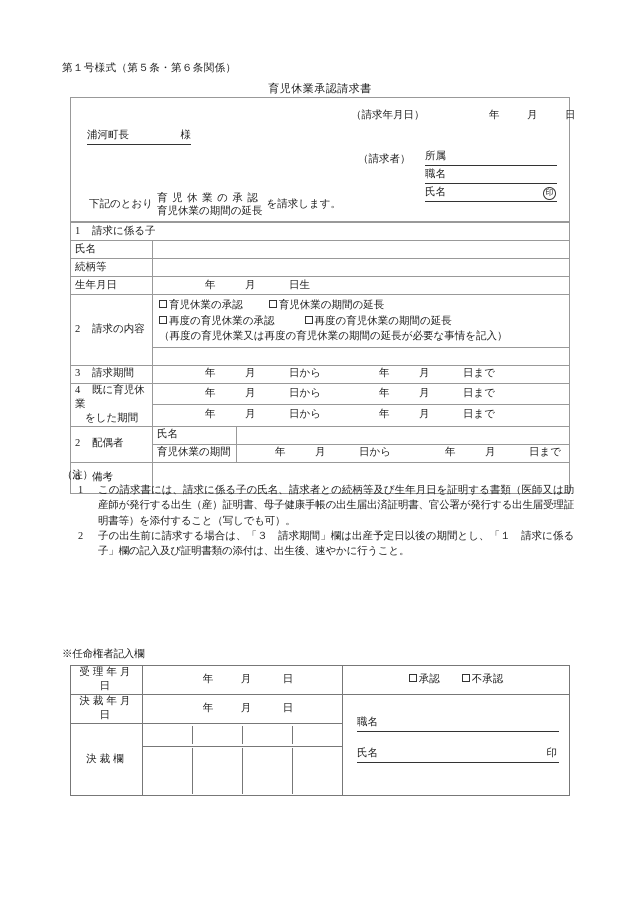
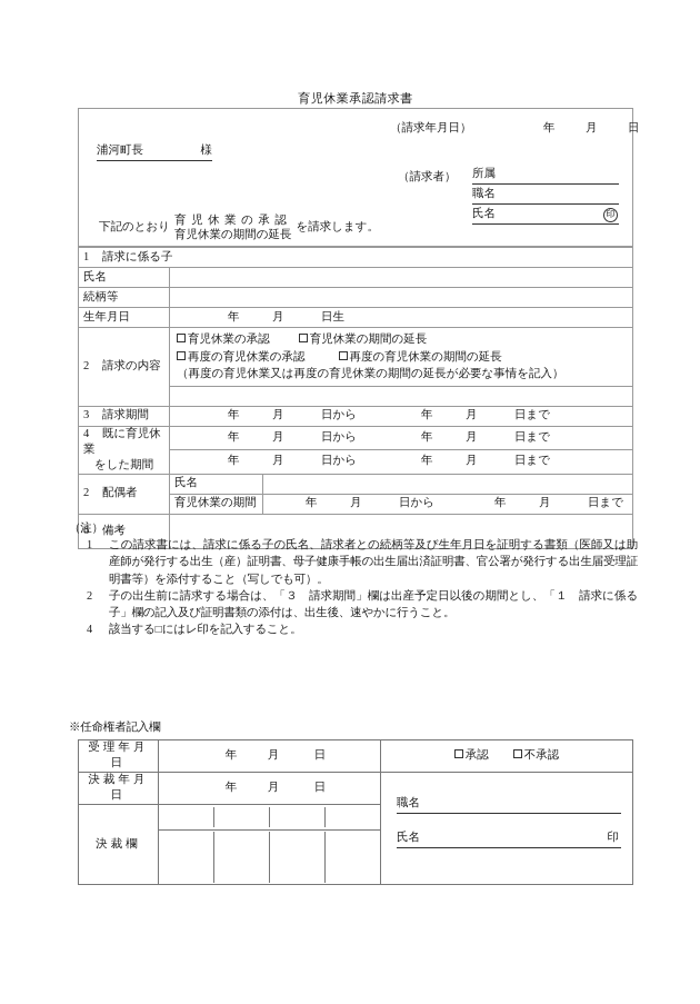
- 第１号様式（第５条・第６条関係）
  育児休業承認請求書
  （請求年月日）
  年 月 日
  浦河町長 様
  （請求者）
  所属
  職名
  氏名
  印
  下記のとおり
  育児休業の承認
  育児休業の期間の延長
  を請求します。
  1 請求に係る子
  氏名
  続柄等
  生年月日	年 月 日生
  2 請求の内容	育児休業の承認 育児休業の期間の延長 再度の育児休業の承認 再度の育児休業の期間の延長 （再度の育児休業又は再度の育児休業の期間の延長が必要な事情を記入）
  3 請求期間	年 月 日から 年 月 日まで
  4 既に育児休業をした期間	年 月 日から 年 月 日まで
  年 月 日から 年 月 日まで
  2 配偶者	氏名
  育児休業の期間	年 月 日から 年 月 日まで
  6 備考
  （注）
  1
  この請求書には、請求に係る子の氏名、請求者との続柄等及び生年月日を証明する書類（医師又は助産師が発行する出生（産）証明書、母子健康手帳の出生届出済証明書、官公署が発行する出生届受理証明書等）を添付すること（写しでも可）。
  2
  子の出生前に請求する場合は、「３ 請求期間」欄は出産予定日以後の期間とし、「１ 請求に係る子」欄の記入及び証明書類の添付は、出生後、速やかに行うこと。
+ 4
+ 該当する□にはレ印を記入すること。
  ※任命権者記入欄
  受理年月日	年 月 日	承認 不承認
  決裁年月日	年 月 日	職名 氏名 印
  決裁欄
